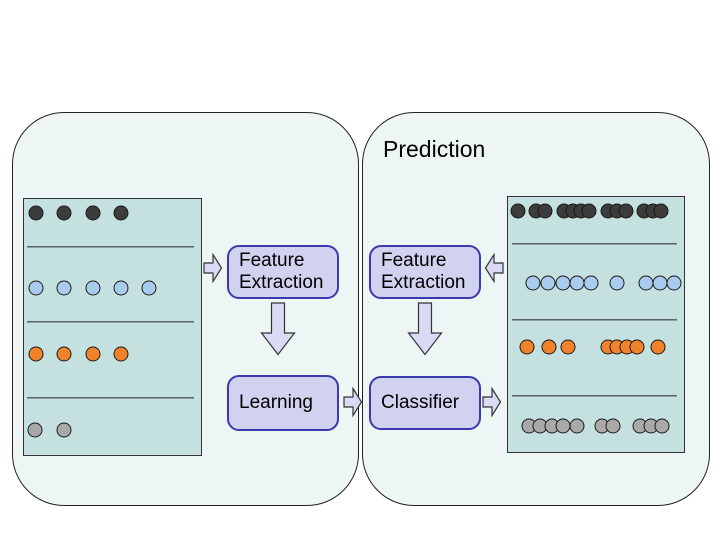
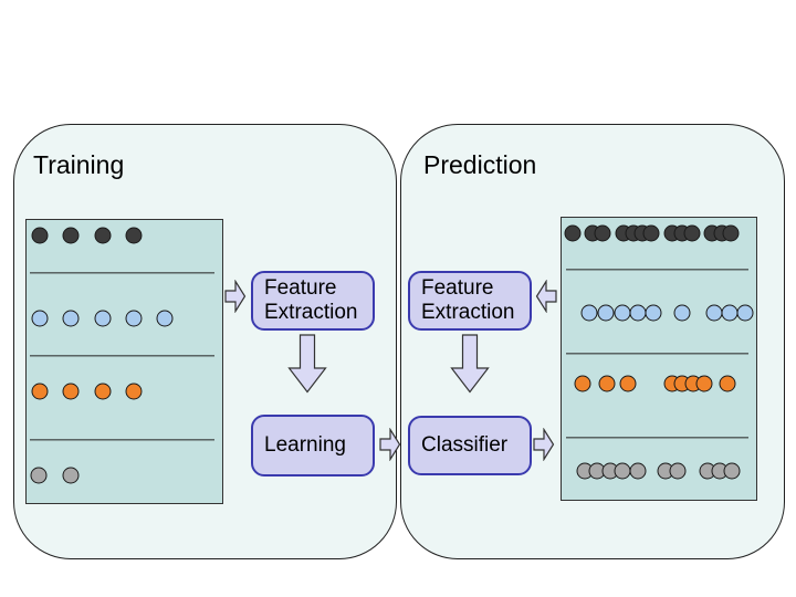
+ Training
  Feature
  Extraction
  Learning
  Prediction
  Feature
  Extraction
  Classifier
